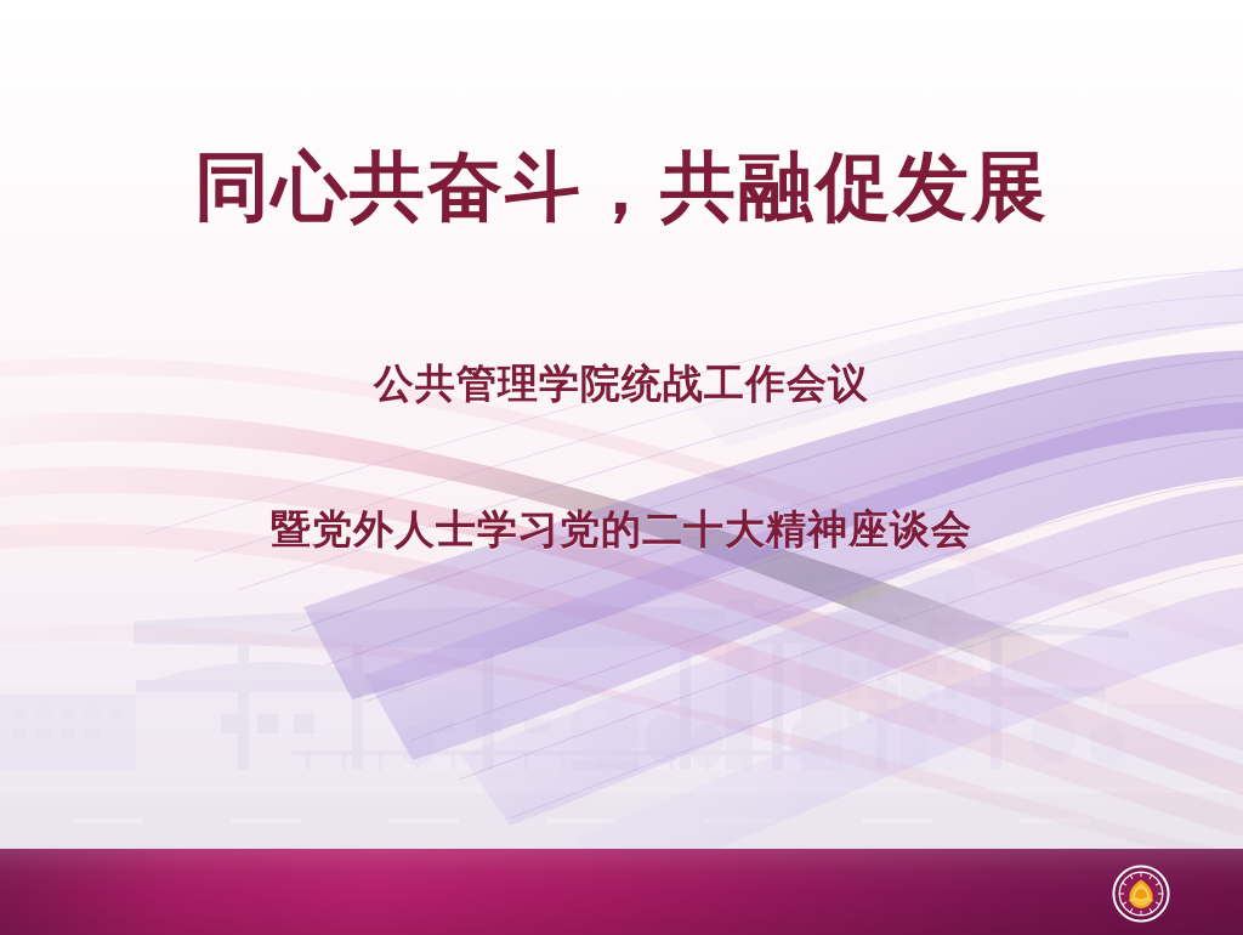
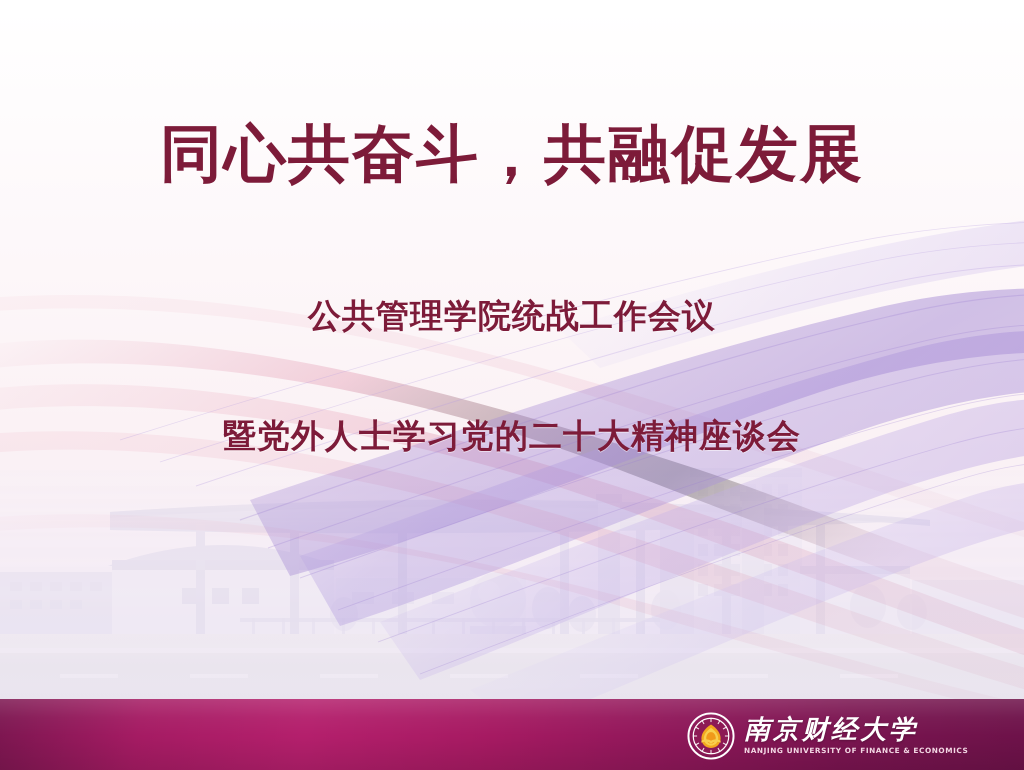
  同心共奋斗，共融促发展
  公共管理学院统战工作会议
  暨党外人士学习党的二十大精神座谈会
+ 南京财经大学
+ NANJING UNIVERSITY OF FINANCE & ECONOMICS
